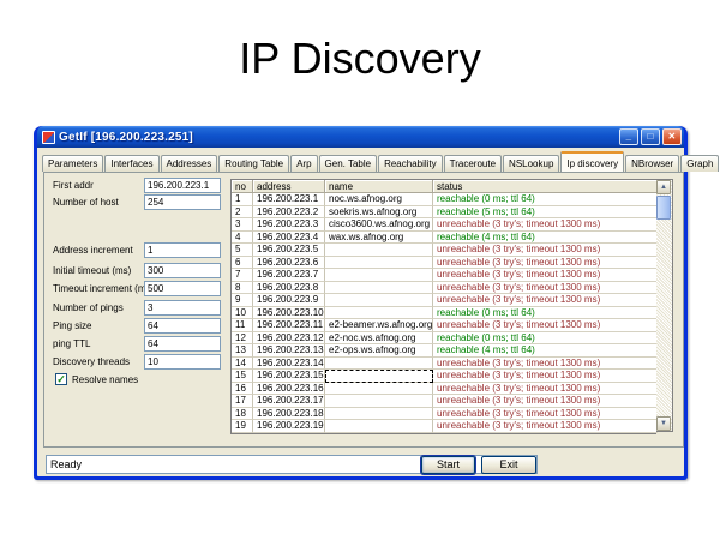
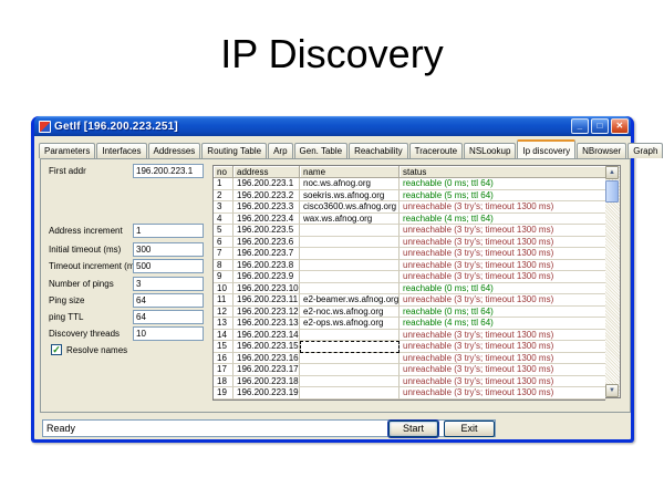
  IP Discovery
  GetIf [196.200.223.251]
  _
  □
  ✕
  Parameters
  Interfaces
  Addresses
  Routing Table
  Arp
  Gen. Table
  Reachability
  Traceroute
  NSLookup
  Ip discovery
  NBrowser
  Graph
  First addr
  196.200.223.1
- Number of host
- 254
  Address increment
  1
  Initial timeout (ms)
  300
  Timeout increment (m
  500
  Number of pings
  3
  Ping size
  64
  ping TTL
  64
  Discovery threads
  10
  ✓
  Resolve names
  no
  address
  name
  status
  1
  196.200.223.1
  noc.ws.afnog.org
  reachable (0 ms; ttl 64)
  2
  196.200.223.2
  soekris.ws.afnog.org
  reachable (5 ms; ttl 64)
  3
  196.200.223.3
  cisco3600.ws.afnog.org
  unreachable (3 try's; timeout 1300 ms)
  4
  196.200.223.4
  wax.ws.afnog.org
  reachable (4 ms; ttl 64)
  5
  196.200.223.5
  unreachable (3 try's; timeout 1300 ms)
  6
  196.200.223.6
  unreachable (3 try's; timeout 1300 ms)
  7
  196.200.223.7
  unreachable (3 try's; timeout 1300 ms)
  8
  196.200.223.8
  unreachable (3 try's; timeout 1300 ms)
  9
  196.200.223.9
  unreachable (3 try's; timeout 1300 ms)
  10
  196.200.223.10
  reachable (0 ms; ttl 64)
  11
  196.200.223.11
  e2-beamer.ws.afnog.org
  unreachable (3 try's; timeout 1300 ms)
  12
  196.200.223.12
  e2-noc.ws.afnog.org
  reachable (0 ms; ttl 64)
  13
  196.200.223.13
  e2-ops.ws.afnog.org
  reachable (4 ms; ttl 64)
  14
  196.200.223.14
  unreachable (3 try's; timeout 1300 ms)
  15
  196.200.223.15
  unreachable (3 try's; timeout 1300 ms)
  16
  196.200.223.16
  unreachable (3 try's; timeout 1300 ms)
  17
  196.200.223.17
  unreachable (3 try's; timeout 1300 ms)
  18
  196.200.223.18
  unreachable (3 try's; timeout 1300 ms)
  19
  196.200.223.19
  unreachable (3 try's; timeout 1300 ms)
  Ready
  Start
  Exit
